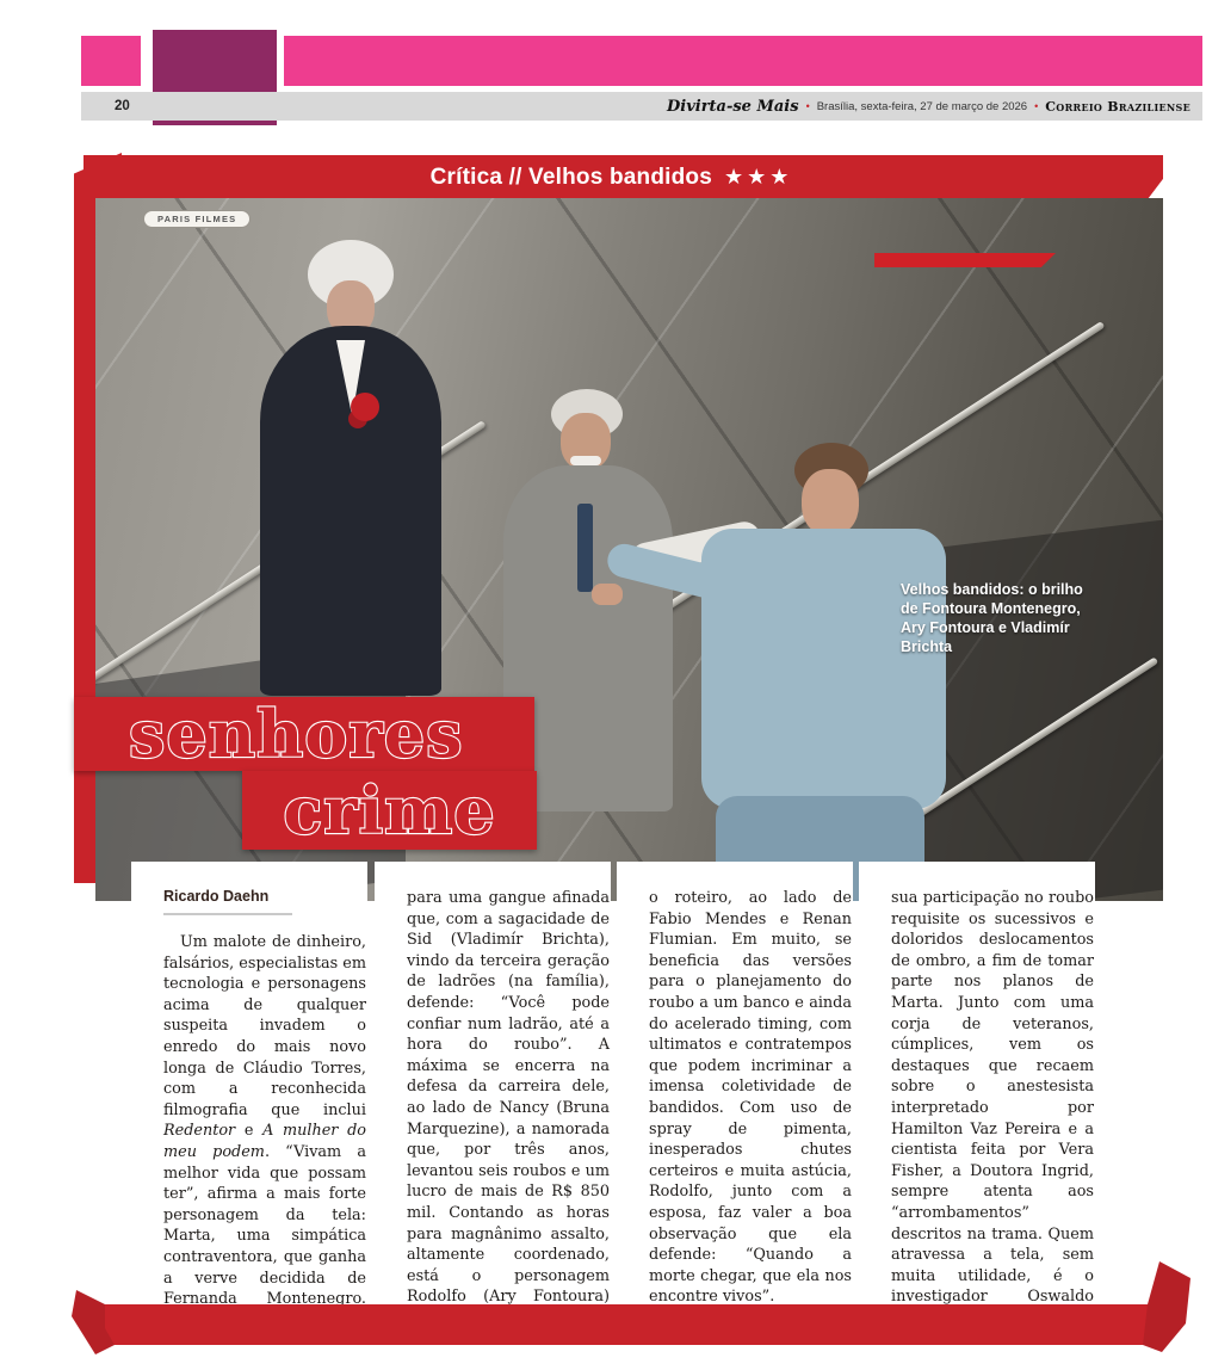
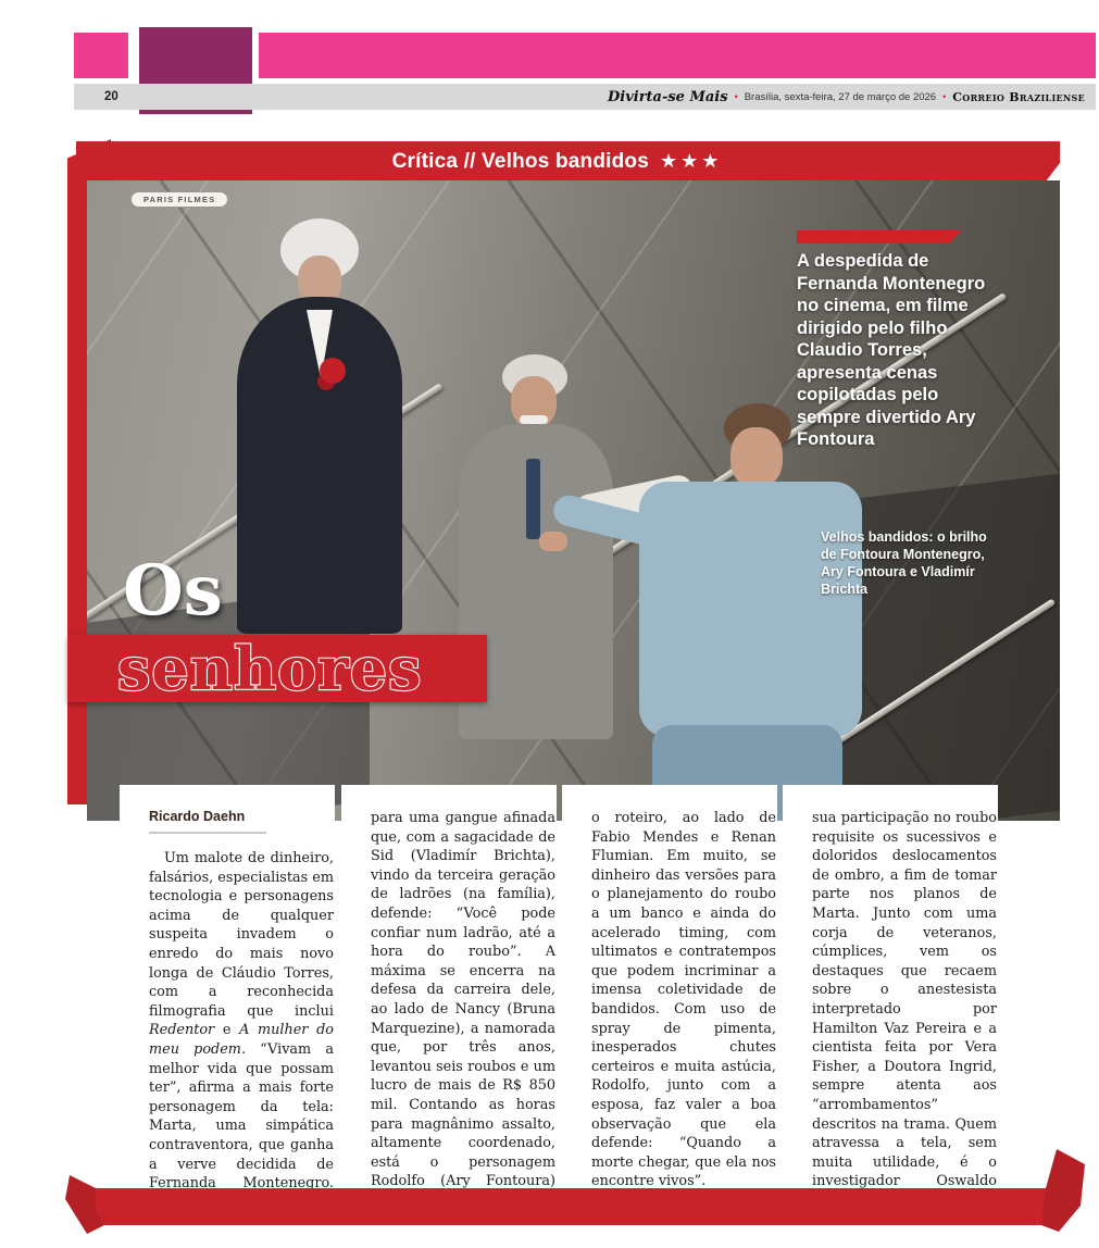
  20
  Divirta-se Mais
  •
  Brasília, sexta-feira, 27 de março de 2026
  •
  Correio Braziliense
  Crítica // Velhos bandidos
  ★★★
  PARIS FILMES
+ A despedida de Fernanda Montenegro no cinema, em filme dirigido pelo filho Claudio Torres, apresenta cenas copilotadas pelo sempre divertido Ary Fontoura
  Velhos bandidos: o brilho de Fontoura Montenegro, Ary Fontoura e Vladimír Brichta
+ Os
  senhores
- crime
  Ricardo Daehn
  Um malote de dinheiro, falsários, especialistas em tecnologia e personagens acima de qualquer suspeita invadem o enredo do mais novo longa de Cláudio Torres, com a reconhecida filmografia que inclui Redentor e A mulher do meu podem. “Vivam a melhor vida que possam ter”, afirma a mais forte personagem da tela: Marta, uma simpática contraventora, que ganha a verve decidida de Fernanda Montenegro.
  para uma gangue afinada que, com a sagacidade de Sid (Vladimír Brichta), vindo da terceira geração de ladrões (na família), defende: “Você pode confiar num ladrão, até a hora do roubo”. A máxima se encerra na defesa da carreira dele, ao lado de Nancy (Bruna Marquezine), a namorada que, por três anos, levantou seis roubos e um lucro de mais de R$ 850 mil. Contando as horas para magnânimo assalto, altamente coordenado, está o personagem Rodolfo (Ary Fontoura)
- o roteiro, ao lado de Fabio Mendes e Renan Flumian. Em muito, se beneficia das versões para o planejamento do roubo a um banco e ainda do acelerado timing, com ultimatos e contratempos que podem incriminar a imensa coletividade de bandidos. Com uso de spray de pimenta, inesperados chutes certeiros e muita astúcia, Rodolfo, junto com a esposa, faz valer a boa observação que ela defende: “Quando a morte chegar, que ela nos encontre vivos”.
+ o roteiro, ao lado de Fabio Mendes e Renan Flumian. Em muito, se dinheiro das versões para o planejamento do roubo a um banco e ainda do acelerado timing, com ultimatos e contratempos que podem incriminar a imensa coletividade de bandidos. Com uso de spray de pimenta, inesperados chutes certeiros e muita astúcia, Rodolfo, junto com a esposa, faz valer a boa observação que ela defende: “Quando a morte chegar, que ela nos encontre vivos”.
  sua participação no roubo requisite os sucessivos e doloridos deslocamentos de ombro, a fim de tomar parte nos planos de Marta. Junto com uma corja de veteranos, cúmplices, vem os destaques que recaem sobre o anestesista interpretado por Hamilton Vaz Pereira e a cientista feita por Vera Fisher, a Doutora Ingrid, sempre atenta aos “arrombamentos” descritos na trama. Quem atravessa a tela, sem muita utilidade, é o investigador Oswaldo
